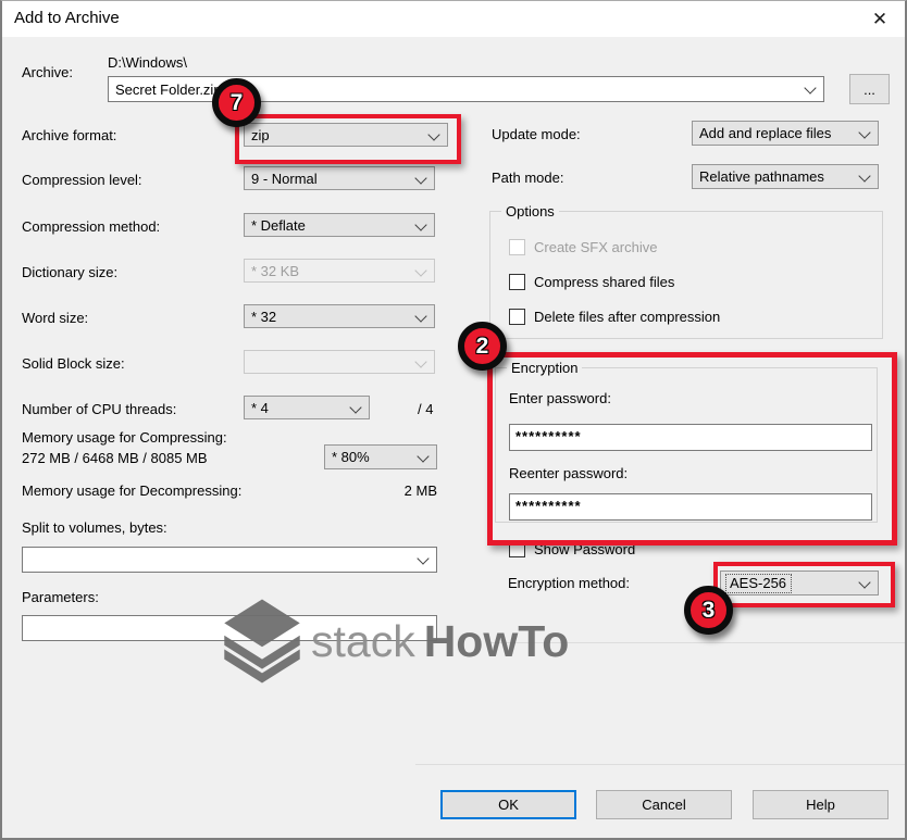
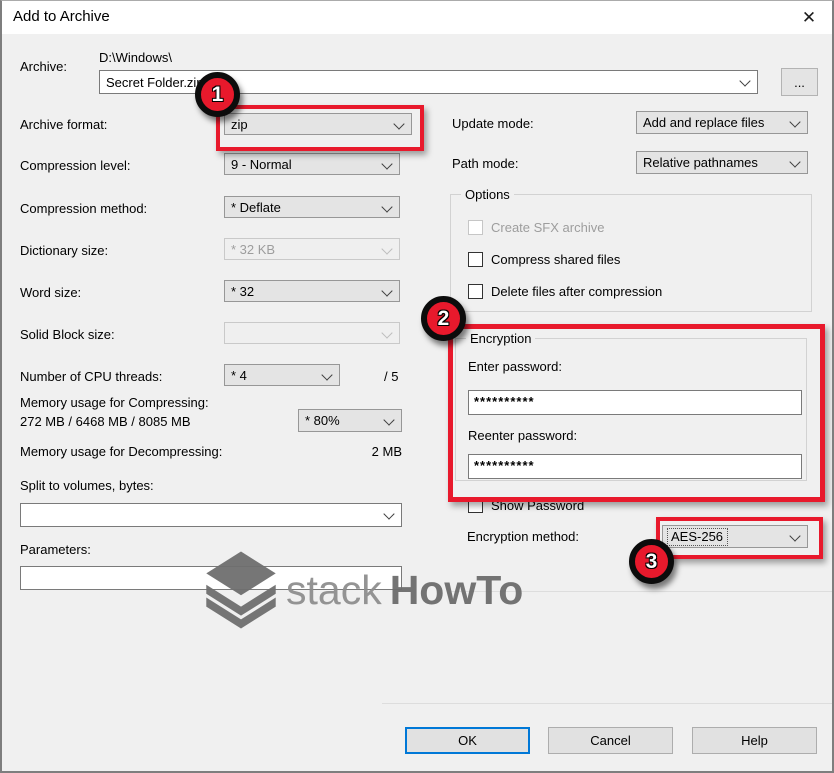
  Add to Archive
  ✕
  Archive:
  D:\Windows\
  Secret Folder.zi
  ...
  Archive format:
  zip
  Compression level:
  9 - Normal
  Compression method:
  * Deflate
  Dictionary size:
  * 32 KB
  Word size:
  * 32
  Solid Block size:
  Number of CPU threads:
  * 4
- / 4
+ / 5
  Memory usage for Compressing:
  272 MB / 6468 MB / 8085 MB
  * 80%
  Memory usage for Decompressing:
  2 MB
  Split to volumes, bytes:
  Parameters:
  Update mode:
  Add and replace files
  Path mode:
  Relative pathnames
  Options
  Create SFX archive
  Compress shared files
  Delete files after compression
  Encryption
  Enter password:
  **********
  Reenter password:
  **********
  Show Password
  Encryption method:
  AES-256
- 7
+ 1
  2
  3
  stack
  HowTo
  OK
  Cancel
  Help
